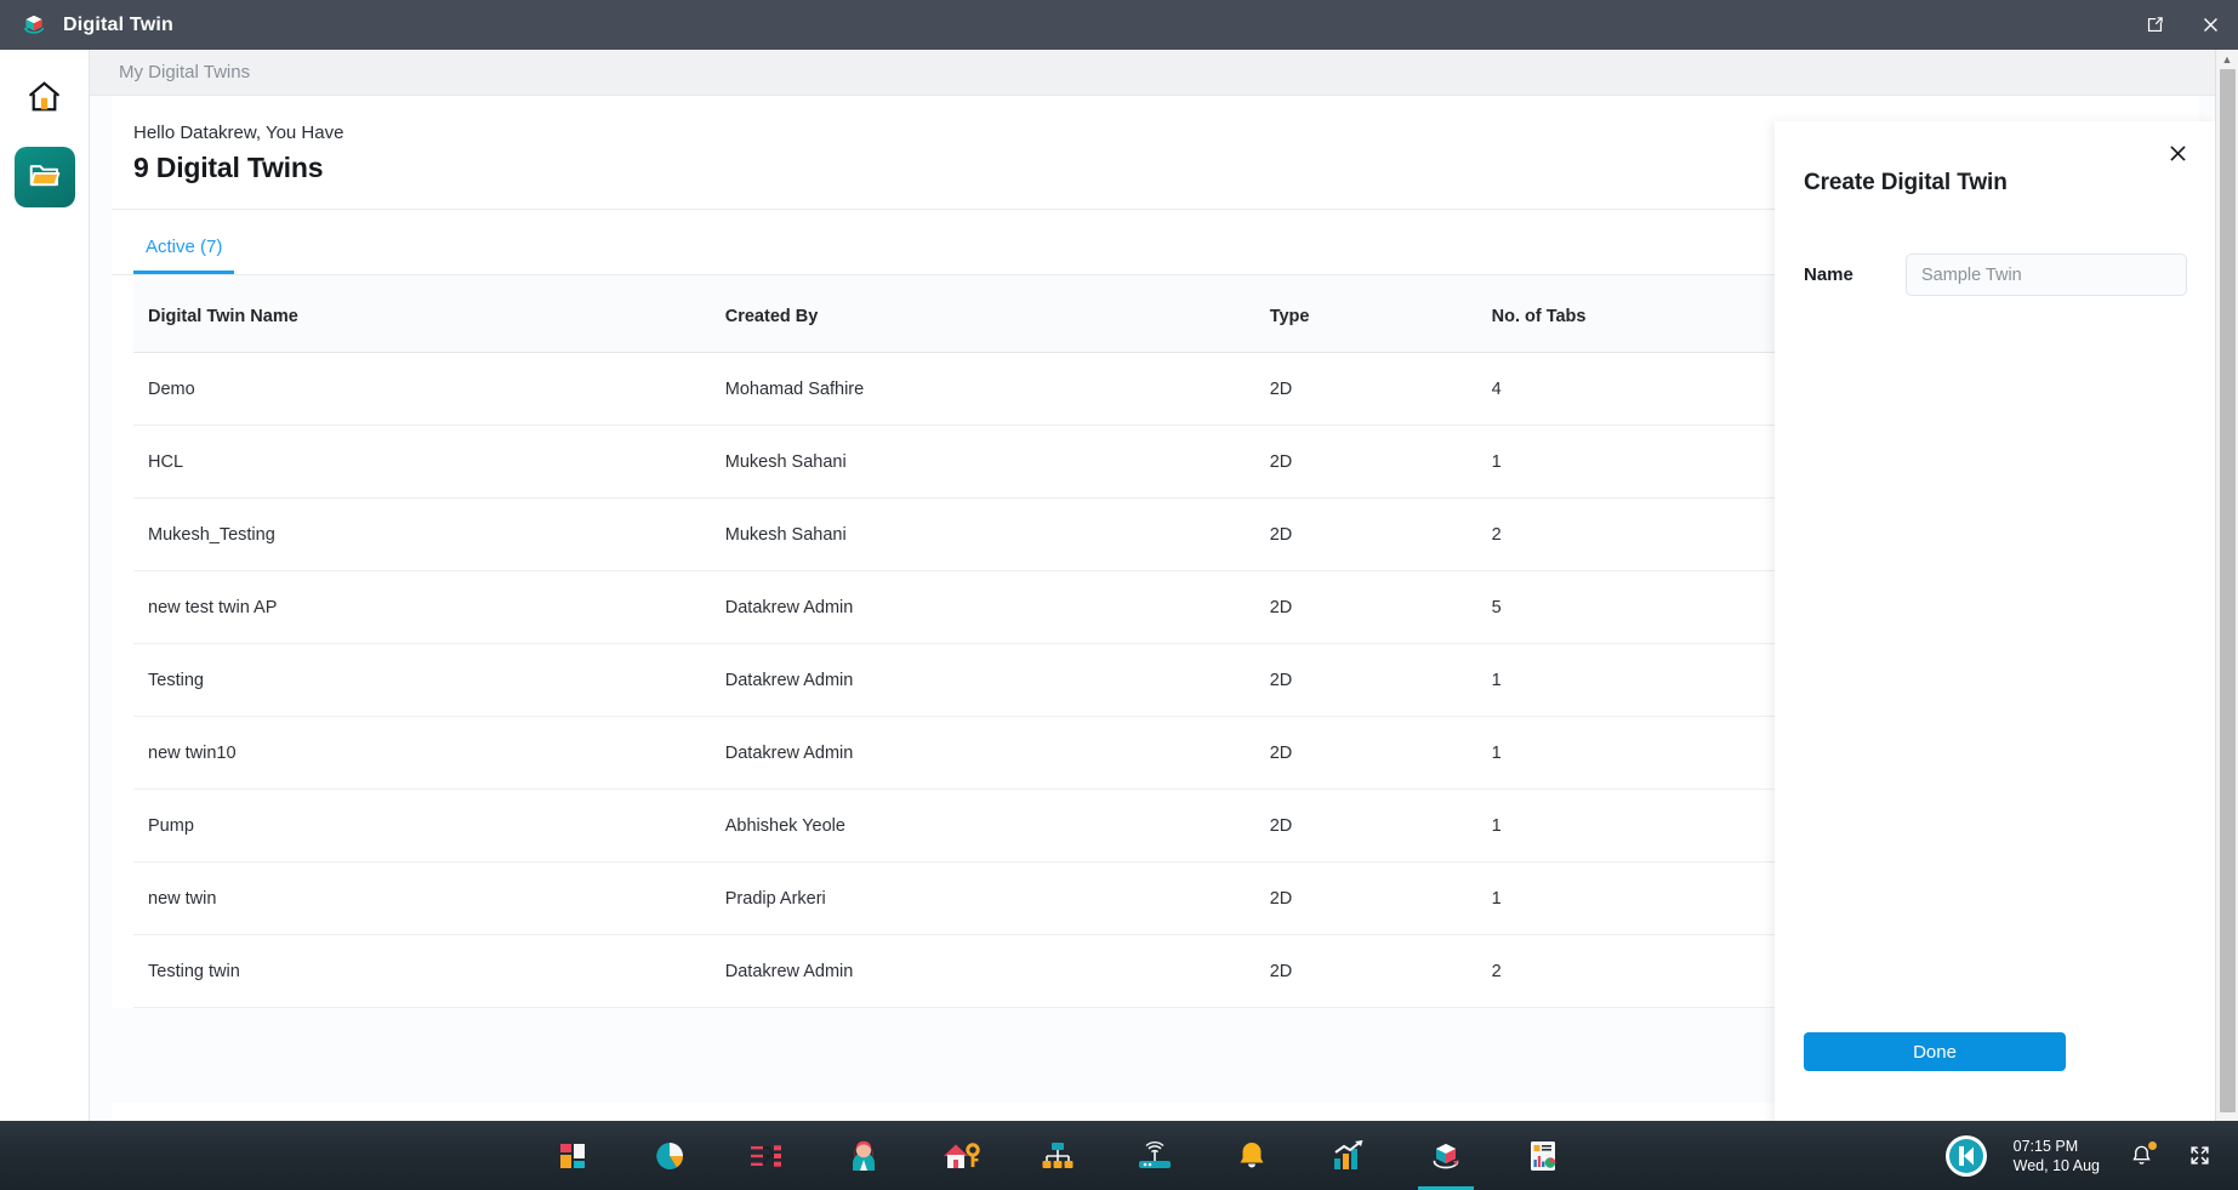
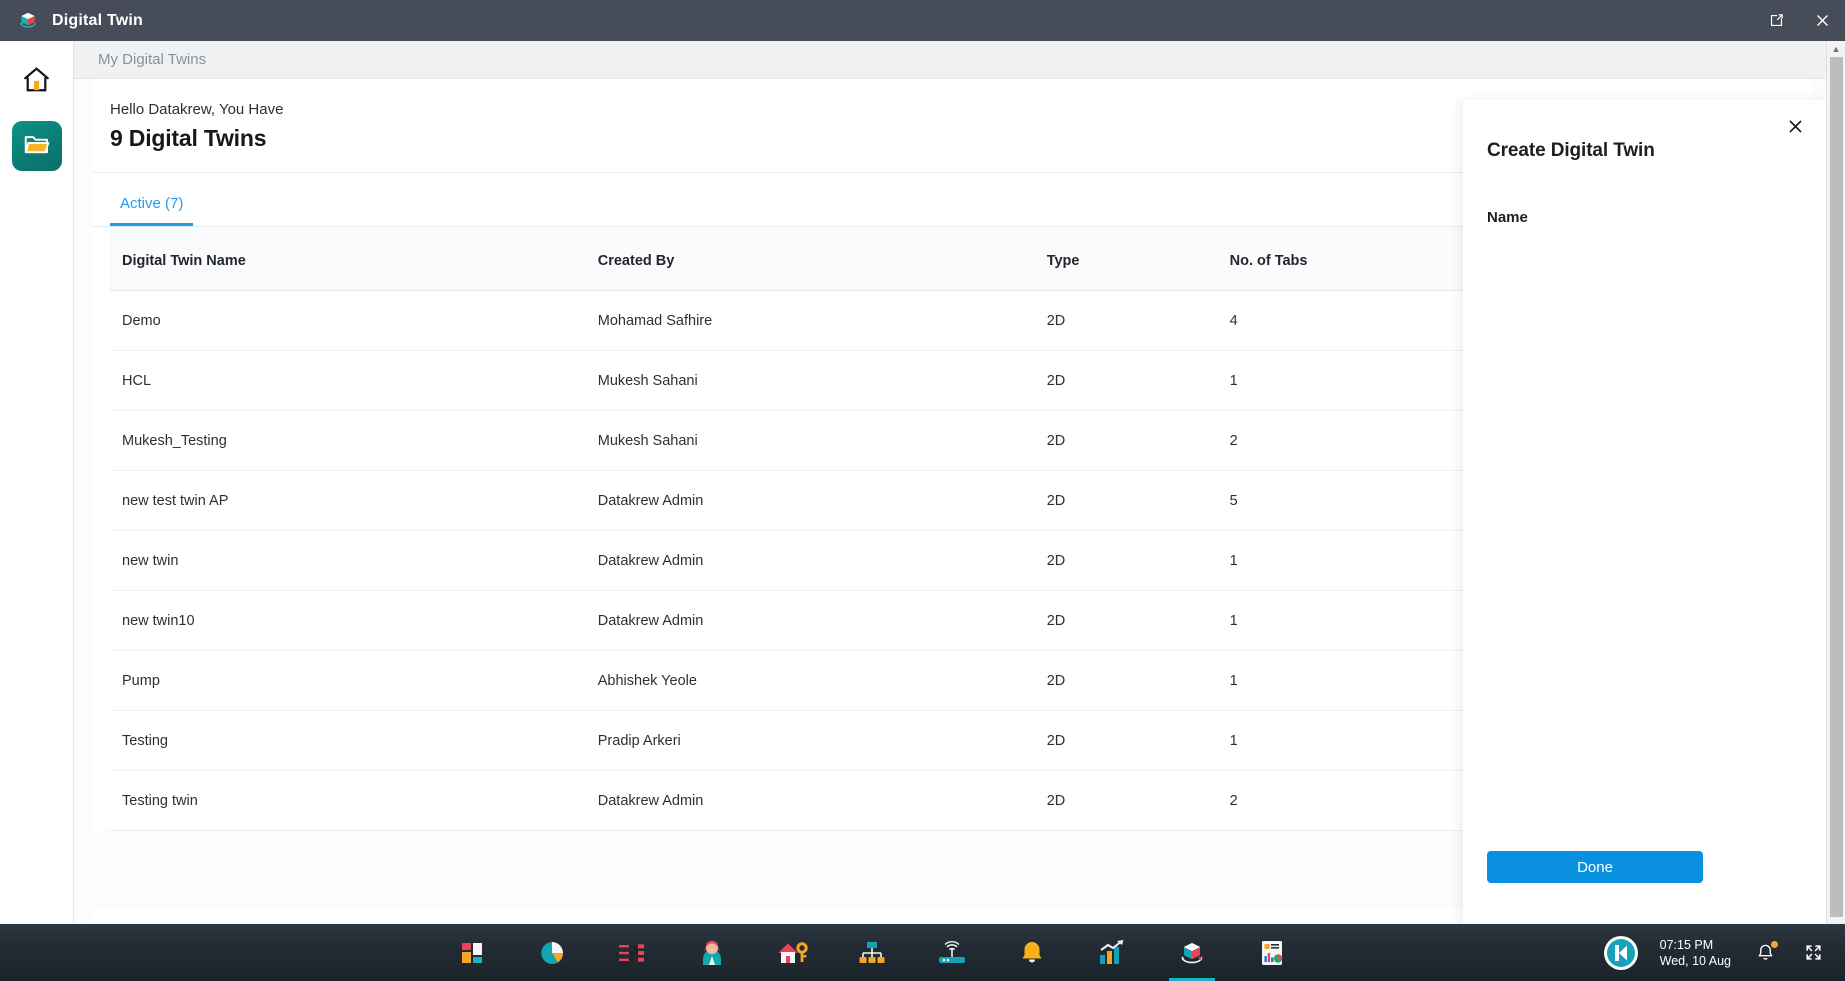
  Digital Twin
  My Digital Twins
  Hello Datakrew, You Have
  9 Digital Twins
  Active (7)
  Digital Twin Name	Created By	Type	No. of Tabs
  Demo	Mohamad Safhire	2D	4
  HCL	Mukesh Sahani	2D	1
  Mukesh_Testing	Mukesh Sahani	2D	2
  new test twin AP	Datakrew Admin	2D	5
- Testing	Datakrew Admin	2D	1
+ new twin	Datakrew Admin	2D	1
  new twin10	Datakrew Admin	2D	1
  Pump	Abhishek Yeole	2D	1
- new twin	Pradip Arkeri	2D	1
+ Testing	Pradip Arkeri	2D	1
  Testing twin	Datakrew Admin	2D	2
  Create Digital Twin
  Name
- Sample Twin
  Done
  ▲
  07:15 PM
  Wed, 10 Aug
